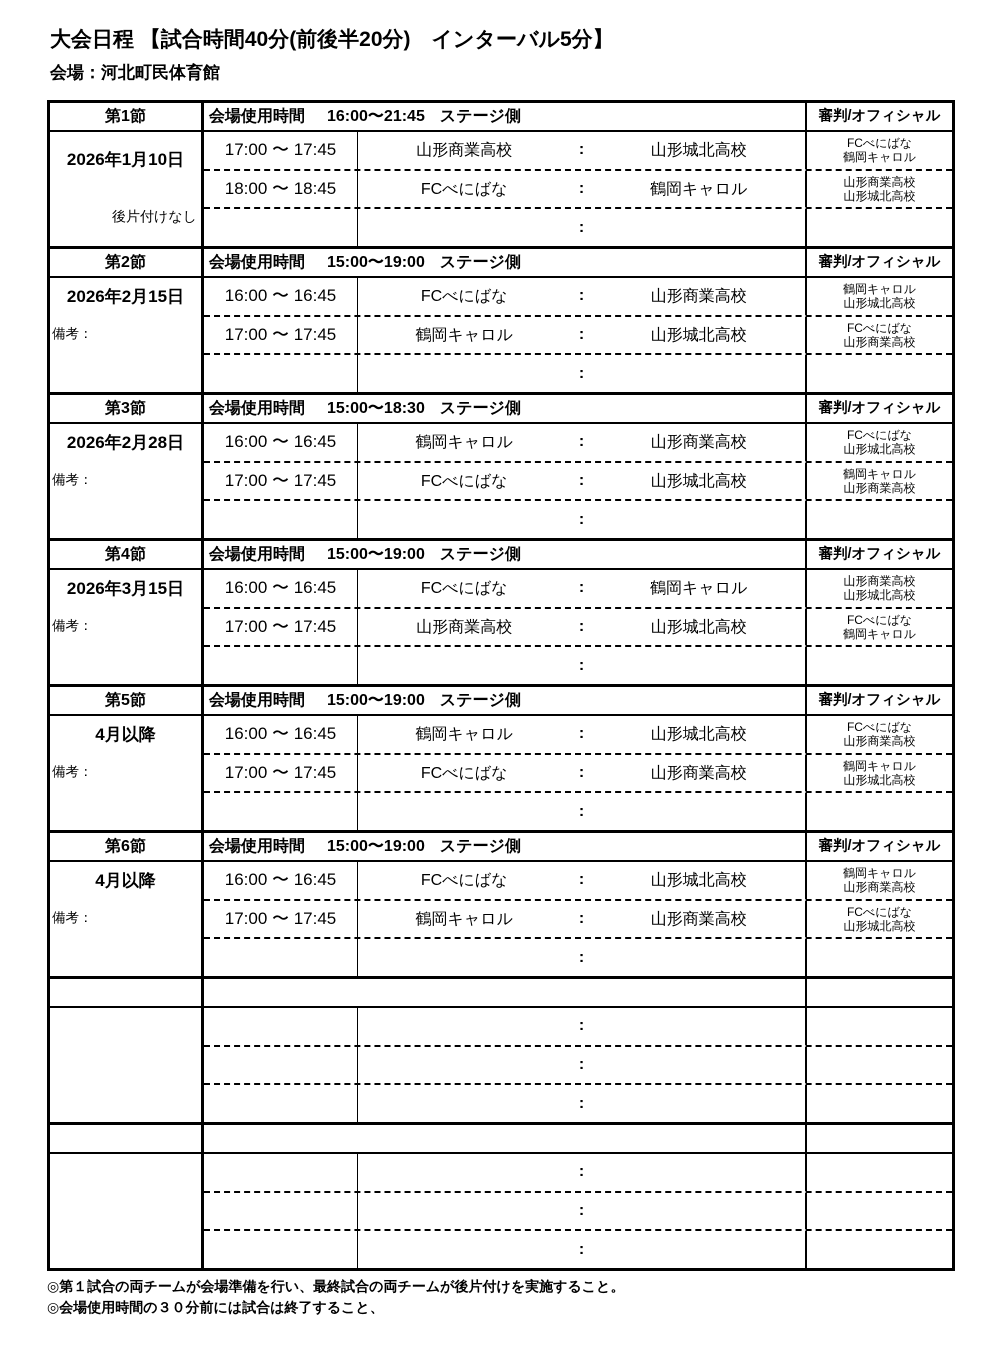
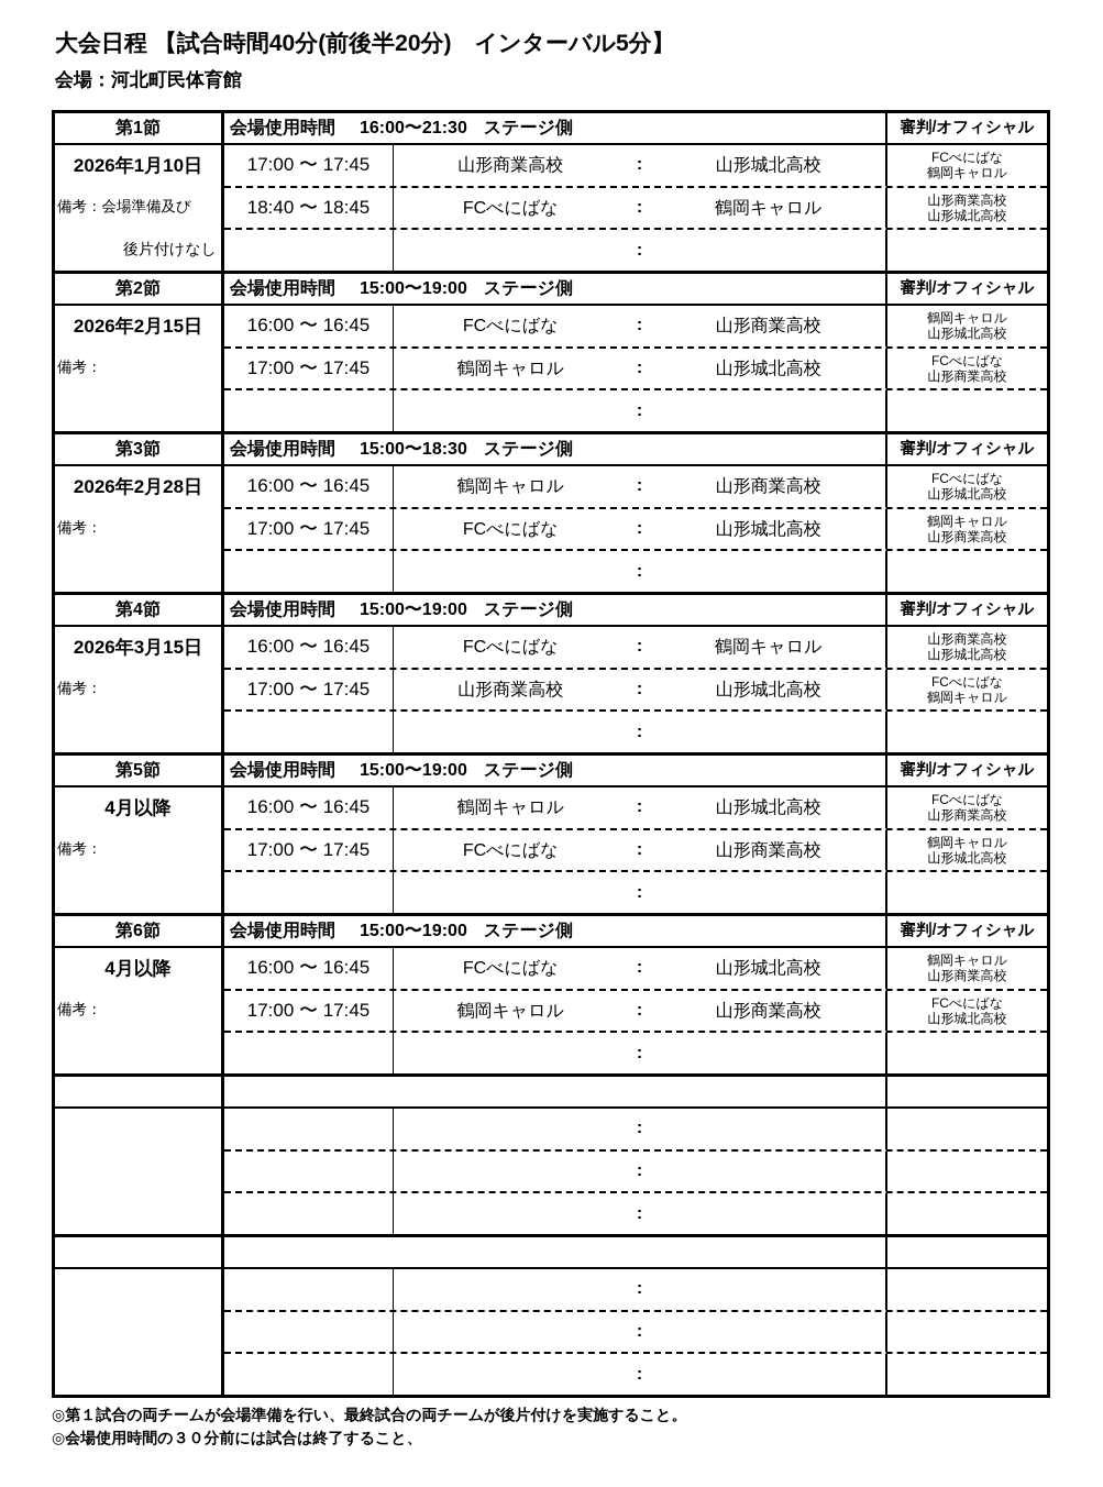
  大会日程 【試合時間40分(前後半20分) インターバル5分】
  会場：河北町民体育館
  第1節
  会場使用時間
- 16:00〜21:45
+ 16:00〜21:30
  ステージ側
  審判/オフィシャル
  2026年1月10日
+ 備考：会場準備及び
  後片付けなし
  17:00 〜 17:45
  山形商業高校
  :
  山形城北高校
  FCべにばな
  鶴岡キャロル
- 18:00 〜 18:45
+ 18:40 〜 18:45
  FCべにばな
  :
  鶴岡キャロル
  山形商業高校
  山形城北高校
  :
  第2節
  会場使用時間
  15:00〜19:00
  ステージ側
  審判/オフィシャル
  2026年2月15日
  備考：
  16:00 〜 16:45
  FCべにばな
  :
  山形商業高校
  鶴岡キャロル
  山形城北高校
  17:00 〜 17:45
  鶴岡キャロル
  :
  山形城北高校
  FCべにばな
  山形商業高校
  :
  第3節
  会場使用時間
  15:00〜18:30
  ステージ側
  審判/オフィシャル
  2026年2月28日
  備考：
  16:00 〜 16:45
  鶴岡キャロル
  :
  山形商業高校
  FCべにばな
  山形城北高校
  17:00 〜 17:45
  FCべにばな
  :
  山形城北高校
  鶴岡キャロル
  山形商業高校
  :
  第4節
  会場使用時間
  15:00〜19:00
  ステージ側
  審判/オフィシャル
  2026年3月15日
  備考：
  16:00 〜 16:45
  FCべにばな
  :
  鶴岡キャロル
  山形商業高校
  山形城北高校
  17:00 〜 17:45
  山形商業高校
  :
  山形城北高校
  FCべにばな
  鶴岡キャロル
  :
  第5節
  会場使用時間
  15:00〜19:00
  ステージ側
  審判/オフィシャル
  4月以降
  備考：
  16:00 〜 16:45
  鶴岡キャロル
  :
  山形城北高校
  FCべにばな
  山形商業高校
  17:00 〜 17:45
  FCべにばな
  :
  山形商業高校
  鶴岡キャロル
  山形城北高校
  :
  第6節
  会場使用時間
  15:00〜19:00
  ステージ側
  審判/オフィシャル
  4月以降
  備考：
  16:00 〜 16:45
  FCべにばな
  :
  山形城北高校
  鶴岡キャロル
  山形商業高校
  17:00 〜 17:45
  鶴岡キャロル
  :
  山形商業高校
  FCべにばな
  山形城北高校
  :
  :
  :
  :
  :
  :
  :
  ◎第１試合の両チームが会場準備を行い、最終試合の両チームが後片付けを実施すること。
  ◎会場使用時間の３０分前には試合は終了すること、
